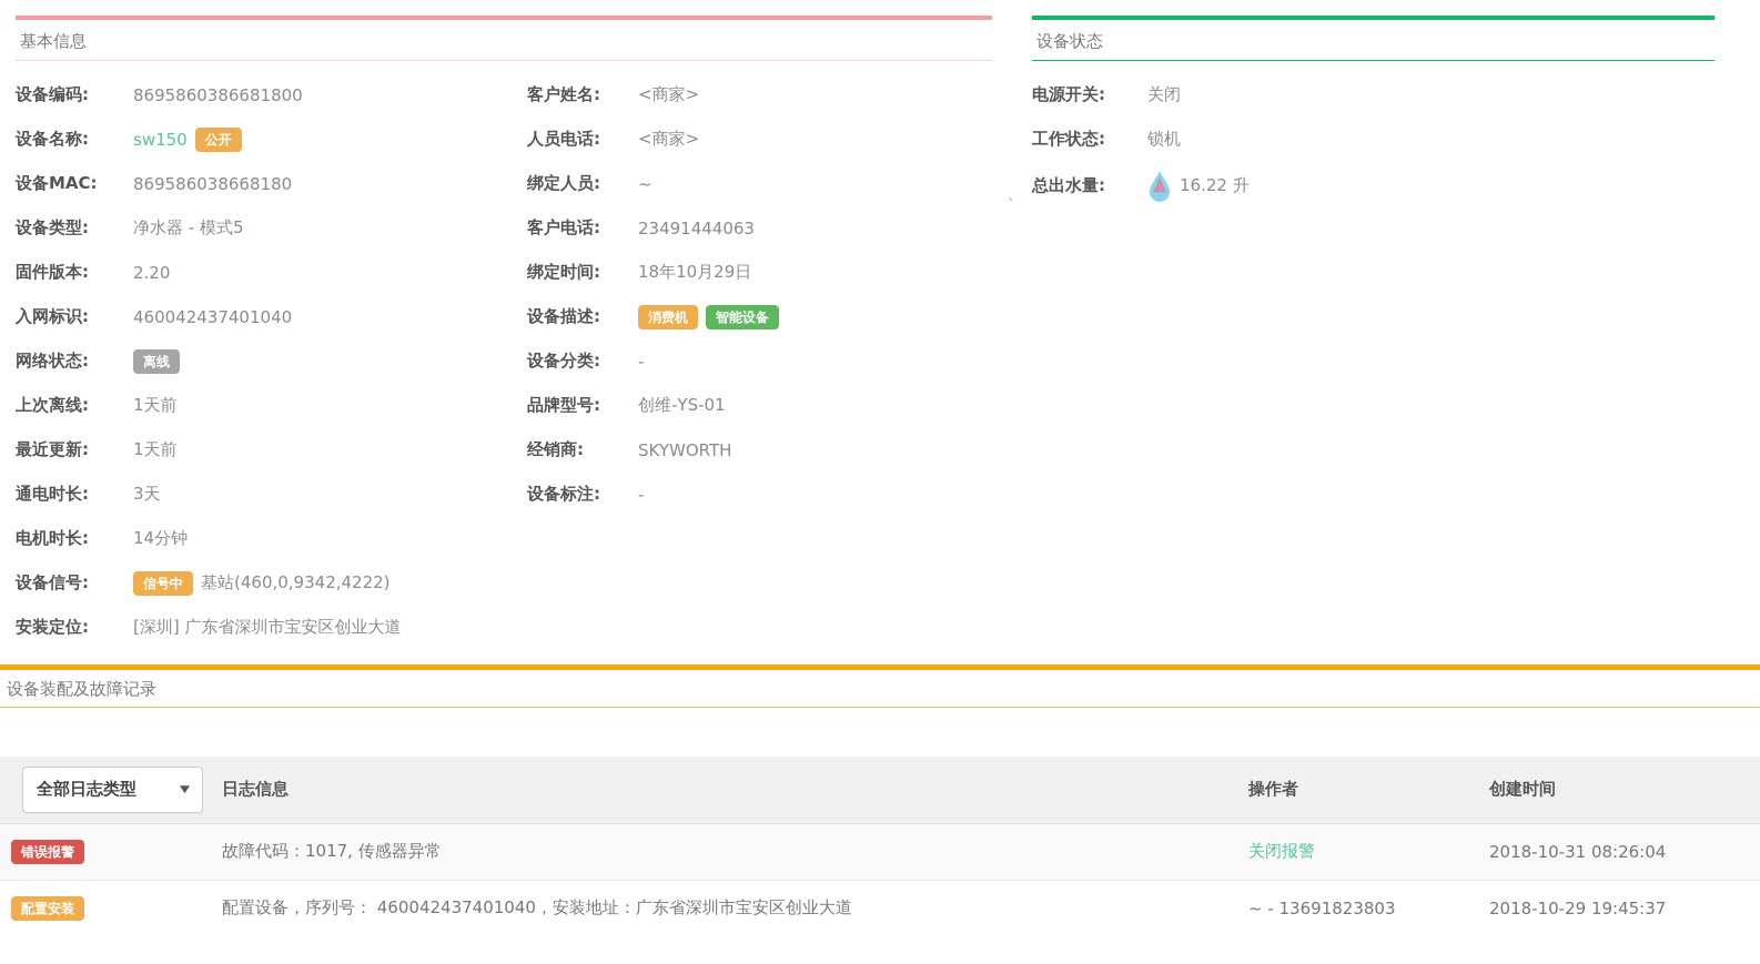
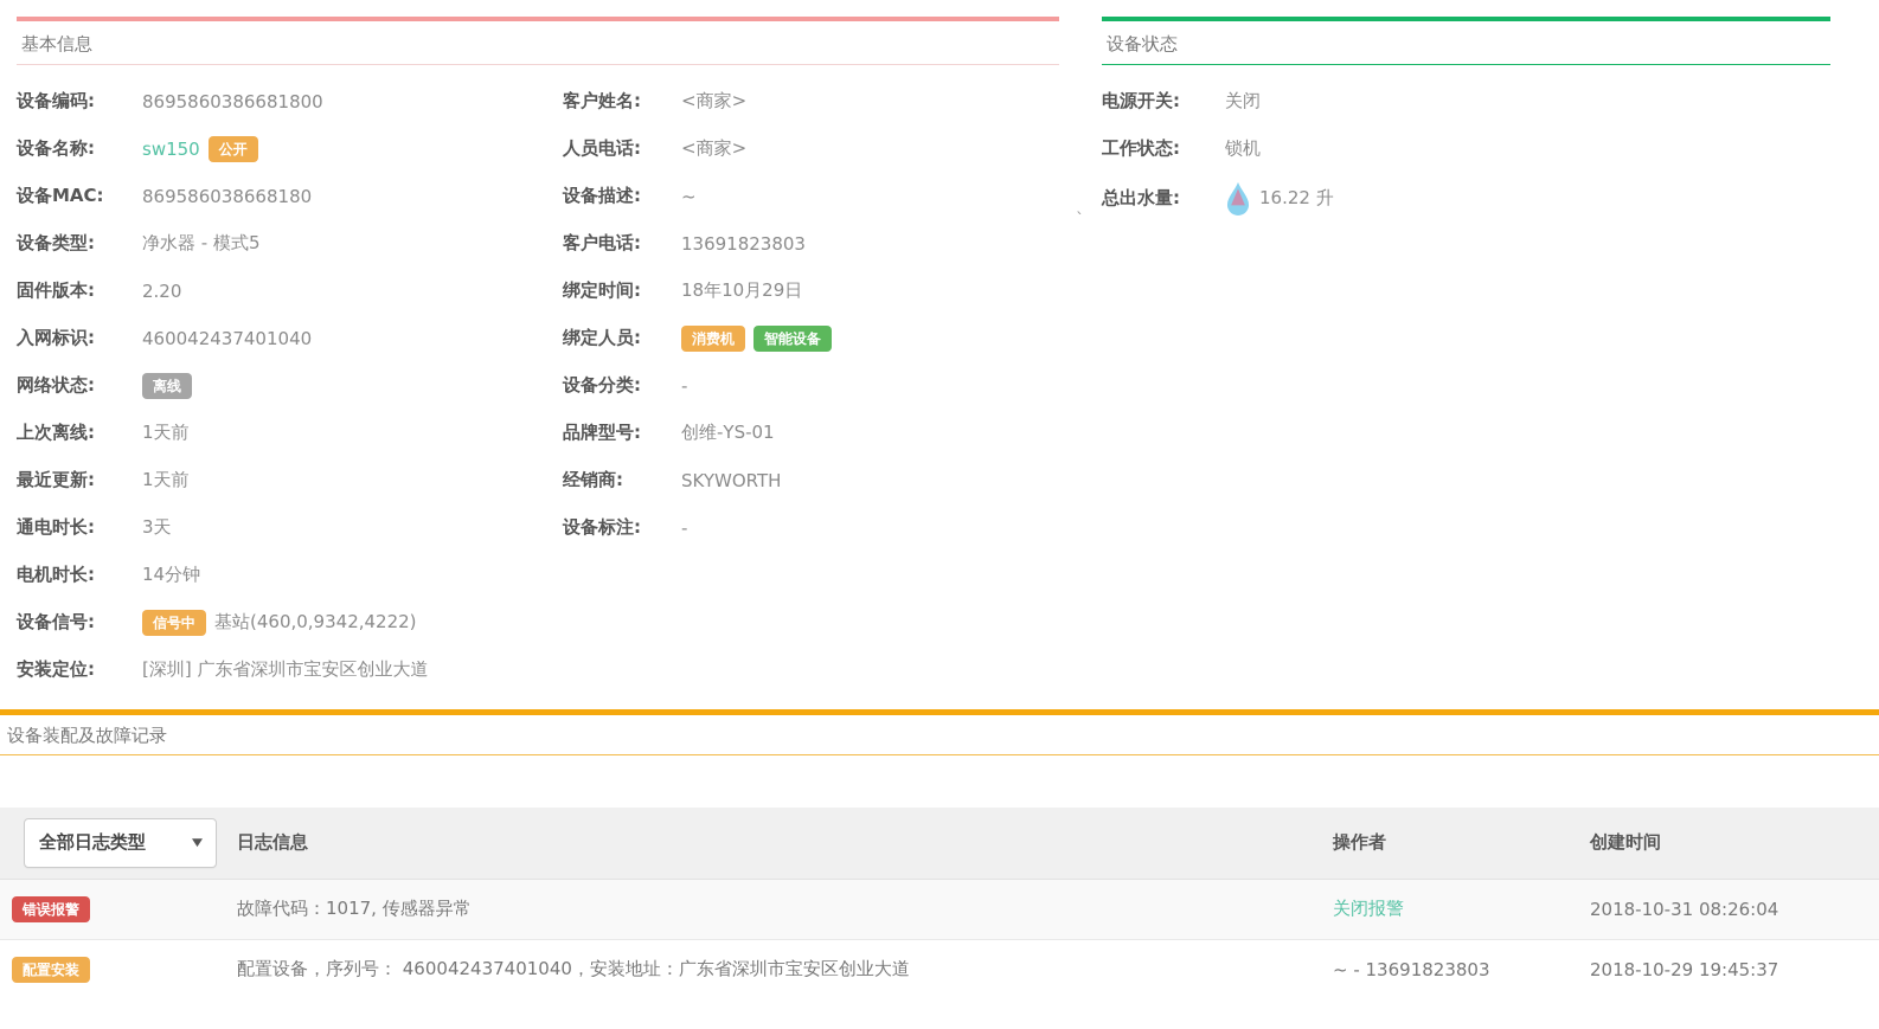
  基本信息
  设备编码:
  8695860386681800
  设备名称:
  sw150
  公开
  设备MAC:
  869586038668180
  设备类型:
  净水器 - 模式5
  固件版本:
  2.20
  入网标识:
  460042437401040
  网络状态:
  离线
  上次离线:
  1天前
  最近更新:
  1天前
  通电时长:
  3天
  电机时长:
  14分钟
  设备信号:
  信号中
  基站(460,0,9342,4222)
  安装定位:
  [深圳] 广东省深圳市宝安区创业大道
  客户姓名:
  <商家>
  人员电话:
  <商家>
- 绑定人员:
+ 设备描述:
  ~
  客户电话:
- 23491444063
+ 13691823803
  绑定时间:
  18年10月29日
- 设备描述:
+ 绑定人员:
  消费机
  智能设备
  设备分类:
  -
  品牌型号:
  创维-YS-01
  经销商:
  SKYWORTH
  设备标注:
  -
  设备状态
  电源开关:
  关闭
  工作状态:
  锁机
  总出水量:
  16.22 升
  `
  设备装配及故障记录
  全部日志类型
  ▼
  日志信息
  操作者
  创建时间
  错误报警
  故障代码：1017, 传感器异常
  关闭报警
  2018-10-31 08:26:04
  配置安装
  配置设备，序列号： 460042437401040，安装地址：广东省深圳市宝安区创业大道
  ~ - 13691823803
  2018-10-29 19:45:37
